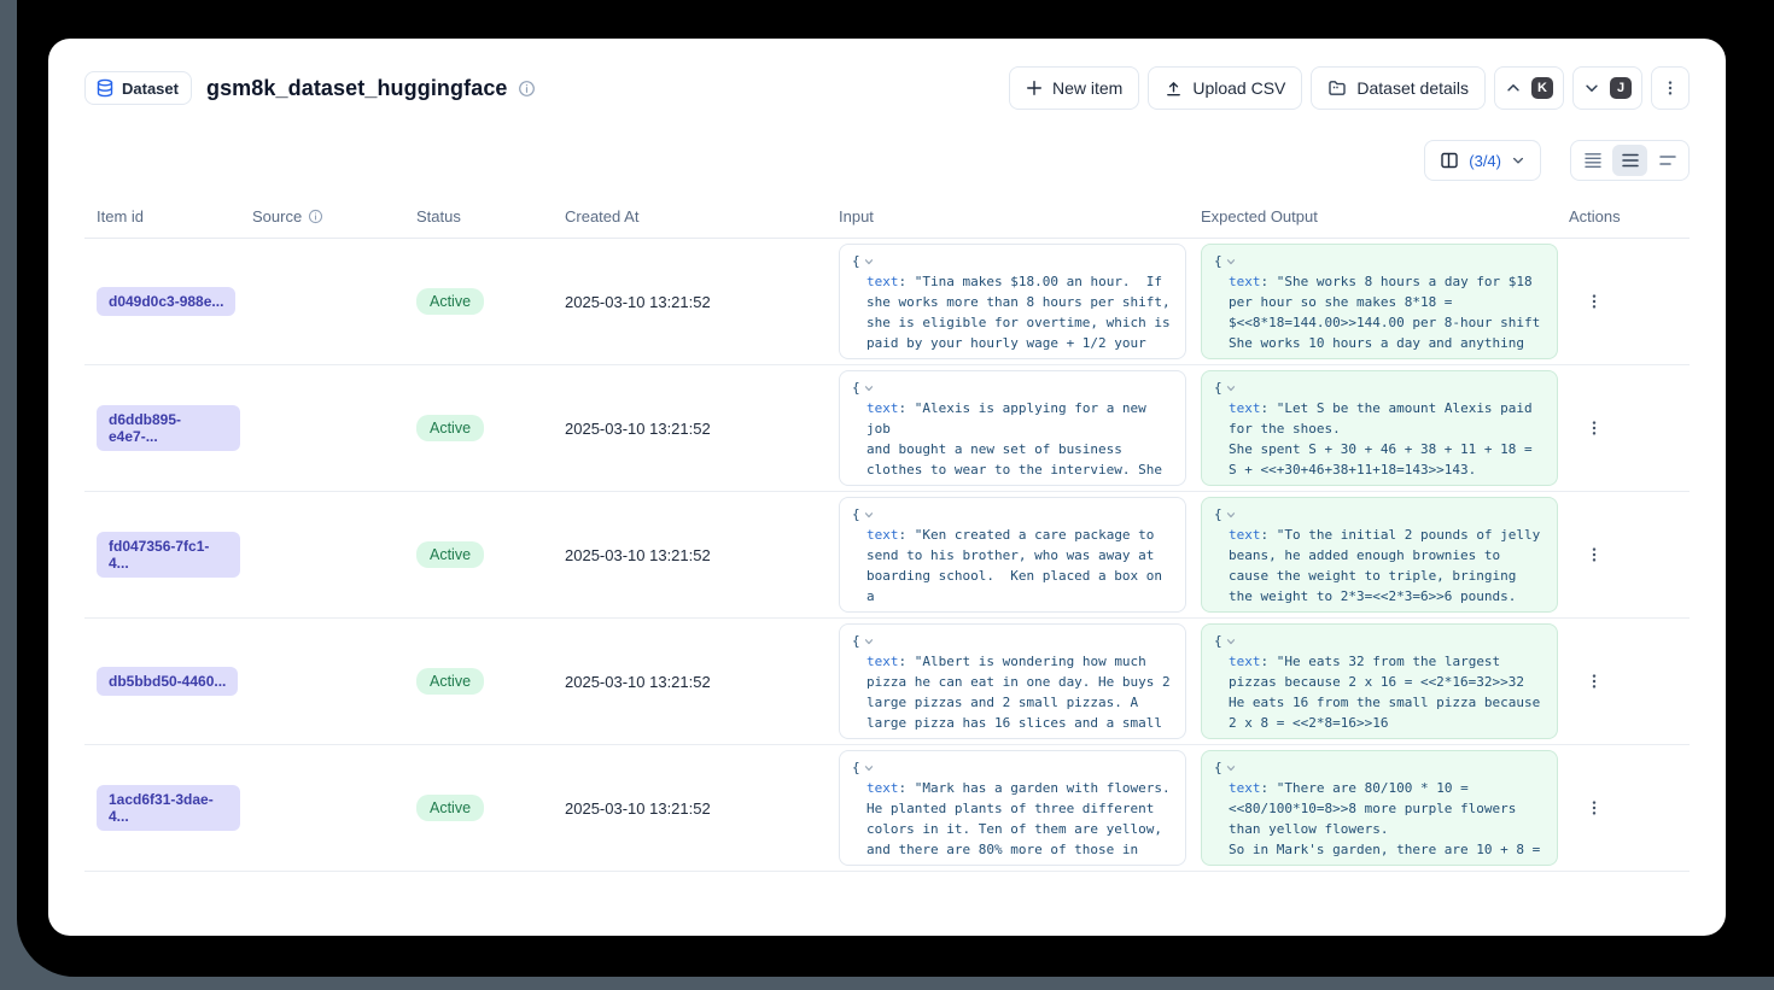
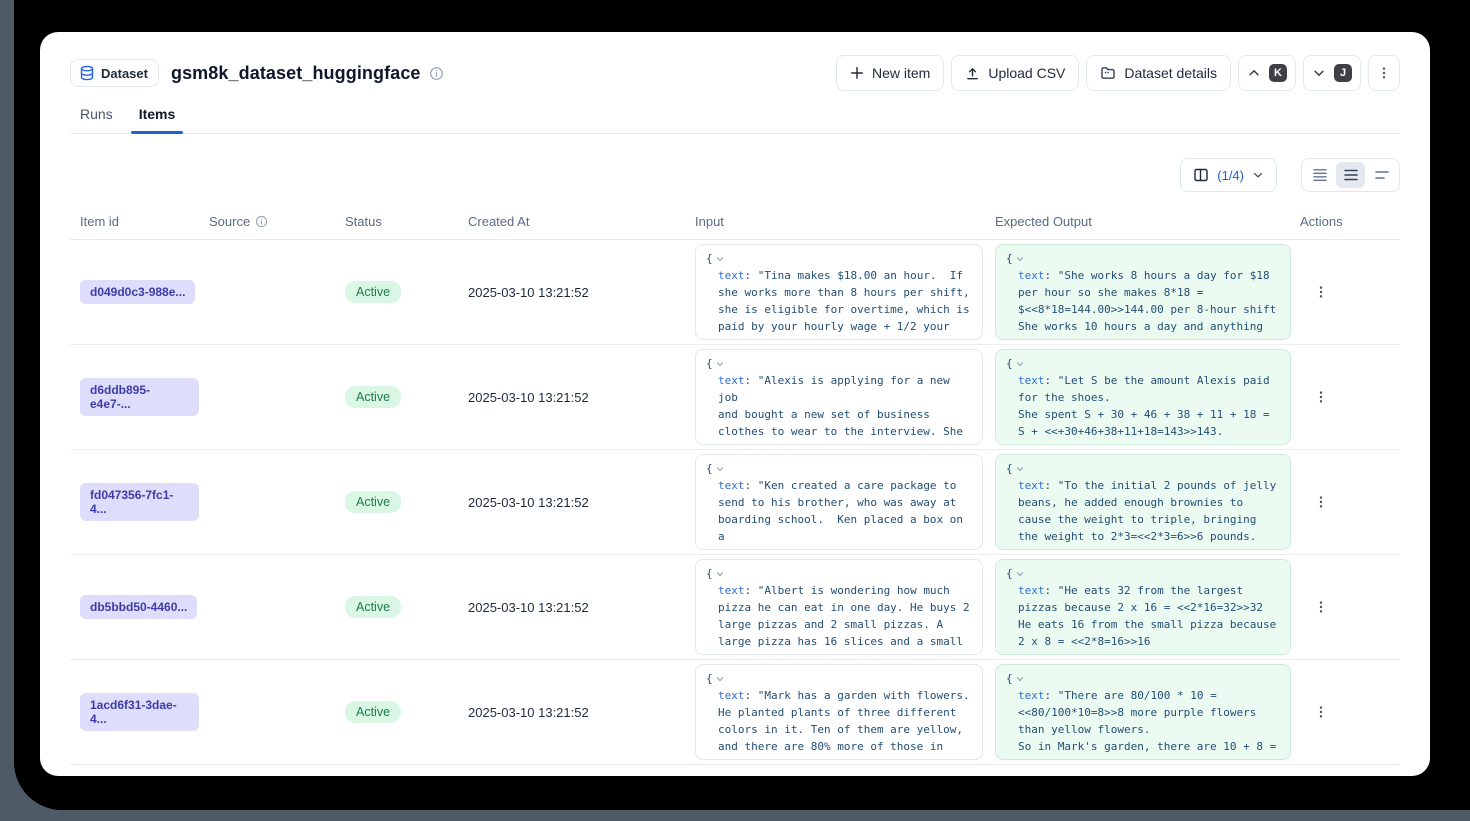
  Dataset
  gsm8k_dataset_huggingface
  New item
  Upload CSV
  Dataset details
  K
  J
+ Runs
+ Items
- (3/4)
+ (1/4)
  Item id
  Source
  Status
  Created At
  Input
  Expected Output
  Actions
  d049d0c3-988e...
  Active
  2025-03-10 13:21:52
  {
  text: "Tina makes $18.00 an hour. If
  she works more than 8 hours per shift,
  she is eligible for overtime, which is
  paid by your hourly wage + 1/2 your
  {
  text: "She works 8 hours a day for $18
  per hour so she makes 8*18 =
  $<<8*18=144.00>>144.00 per 8-hour shift
  She works 10 hours a day and anything
  d6ddb895-e4e7-...
  Active
  2025-03-10 13:21:52
  {
  text: "Alexis is applying for a new job
  and bought a new set of business
  clothes to wear to the interview. She
  {
  text: "Let S be the amount Alexis paid
  for the shoes.
  She spent S + 30 + 46 + 38 + 11 + 18 =
  S + <<+30+46+38+11+18=143>>143.
  fd047356-7fc1-4...
  Active
  2025-03-10 13:21:52
  {
  text: "Ken created a care package to
  send to his brother, who was away at
  boarding school. Ken placed a box on a
  {
  text: "To the initial 2 pounds of jelly
  beans, he added enough brownies to
  cause the weight to triple, bringing
  the weight to 2*3=<<2*3=6>>6 pounds.
  db5bbd50-4460...
  Active
  2025-03-10 13:21:52
  {
  text: "Albert is wondering how much
  pizza he can eat in one day. He buys 2
  large pizzas and 2 small pizzas. A
  large pizza has 16 slices and a small
  {
  text: "He eats 32 from the largest
  pizzas because 2 x 16 = <<2*16=32>>32
  He eats 16 from the small pizza because
  2 x 8 = <<2*8=16>>16
  1acd6f31-3dae-4...
  Active
  2025-03-10 13:21:52
  {
  text: "Mark has a garden with flowers.
  He planted plants of three different
  colors in it. Ten of them are yellow,
  and there are 80% more of those in
  {
  text: "There are 80/100 * 10 =
  <<80/100*10=8>>8 more purple flowers
  than yellow flowers.
  So in Mark's garden, there are 10 + 8 =
